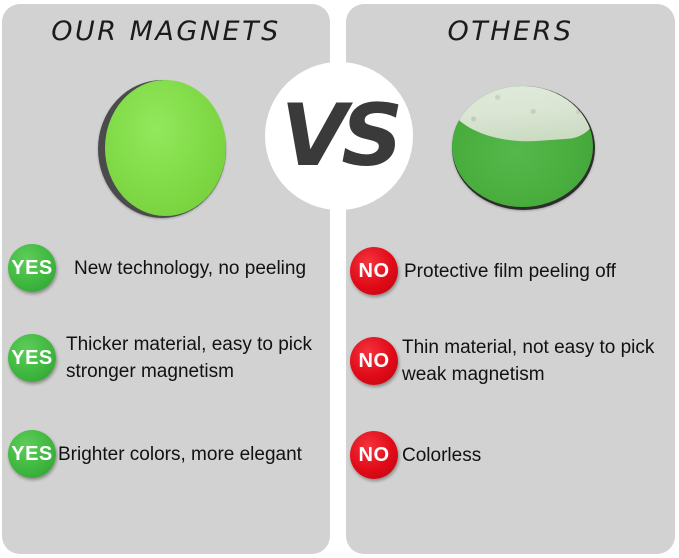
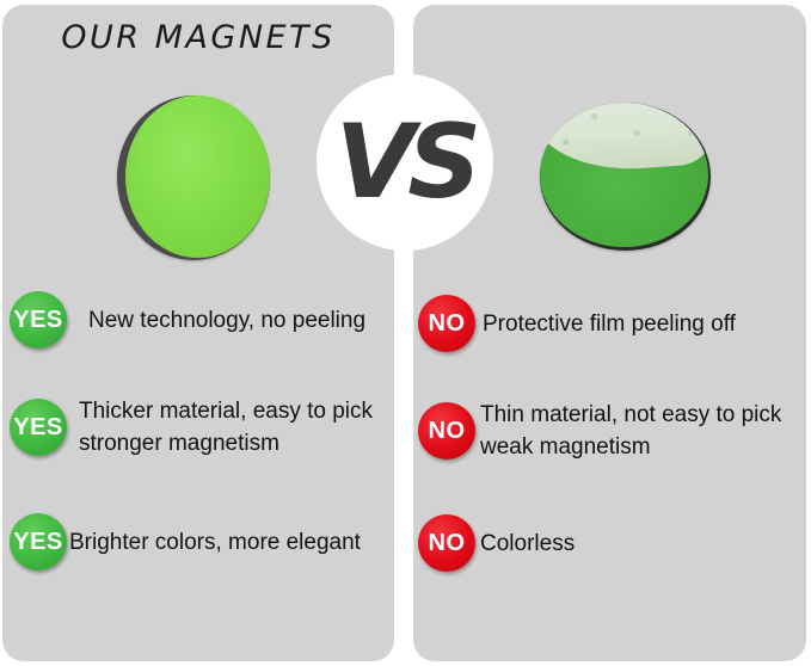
  OUR MAGNETS
  YES
  New technology, no peeling
  YES
  Thicker material, easy to pick
  stronger magnetism
  YES
  Brighter colors, more elegant
- OTHERS
  NO
  Protective film peeling off
  NO
  Thin material, not easy to pick
  weak magnetism
  NO
  Colorless
  VS
